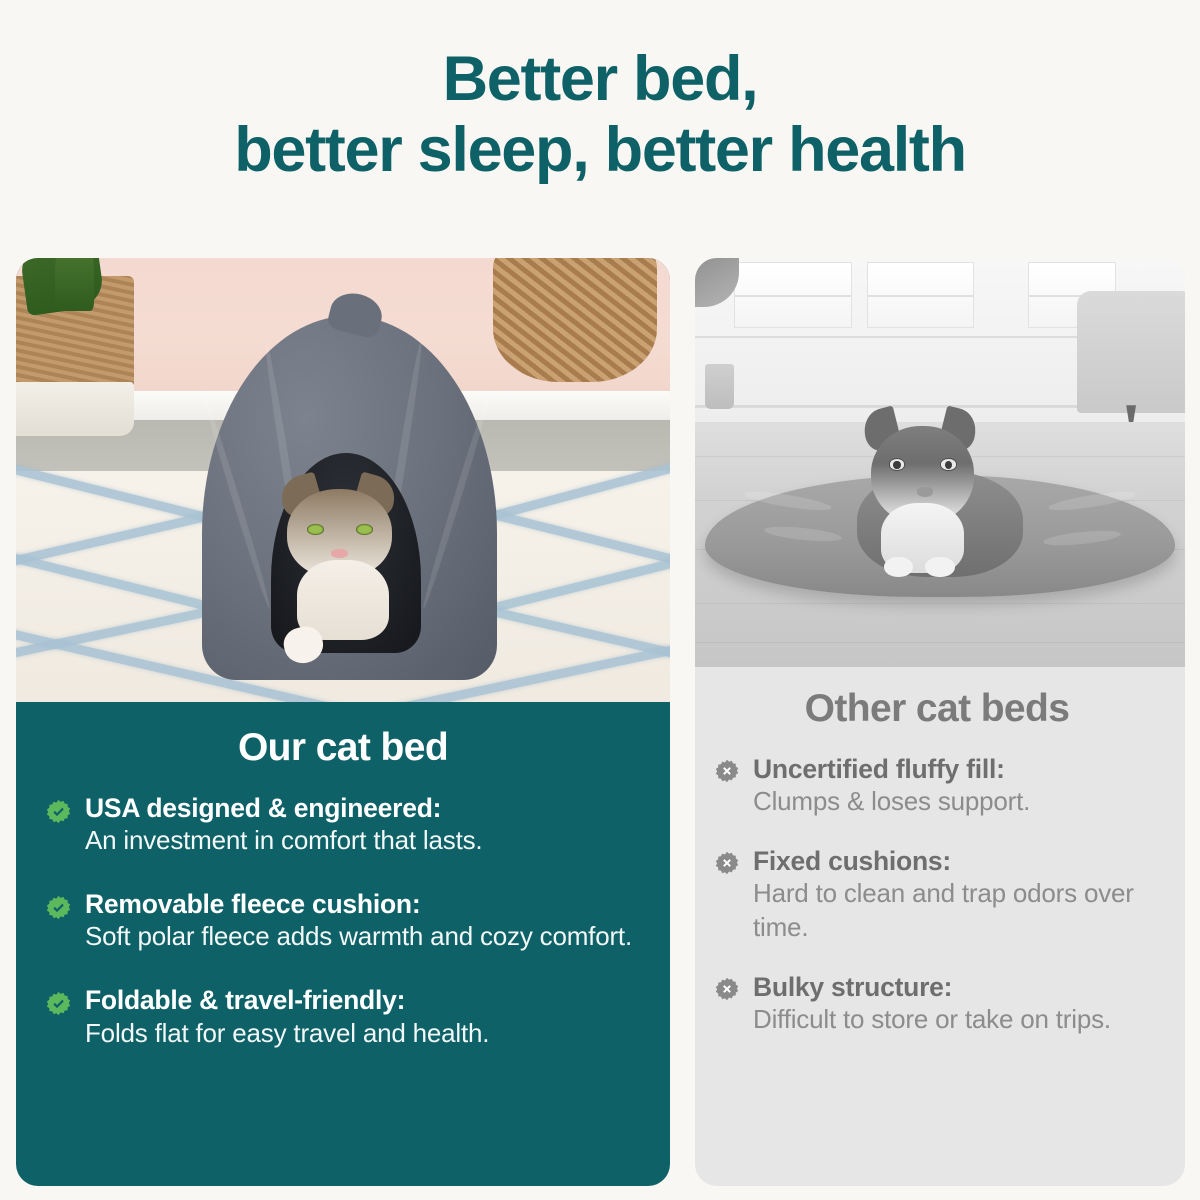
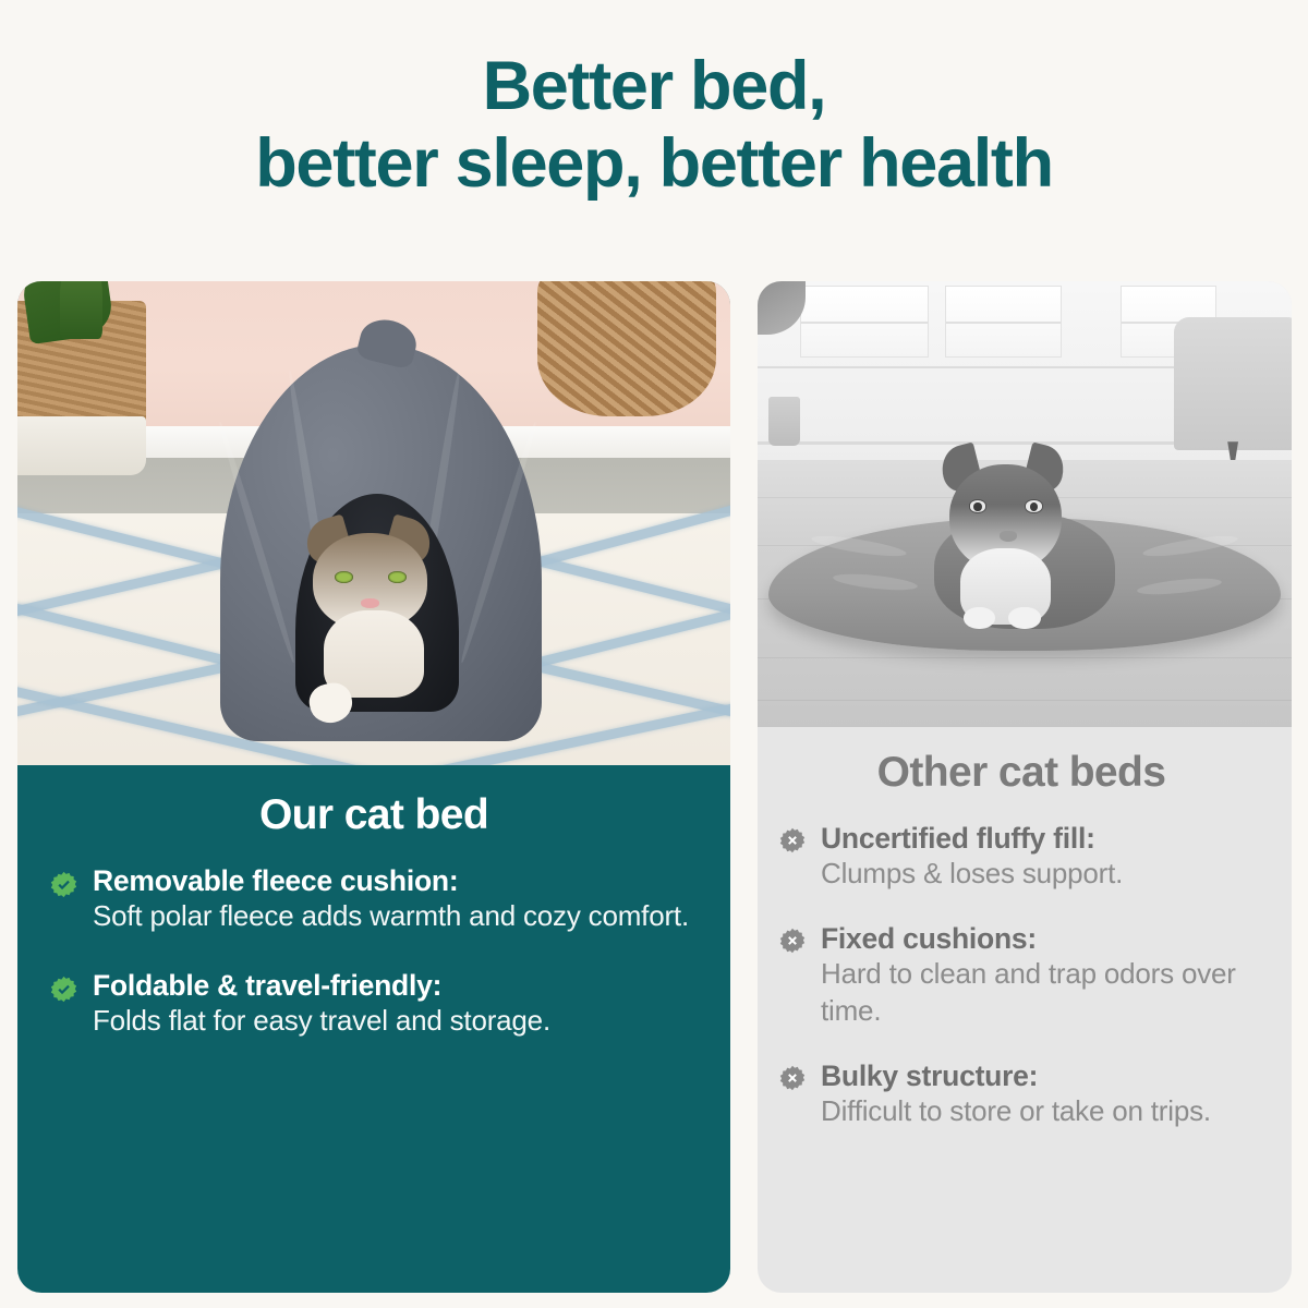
  Better bed,
  better sleep, better health
  Our cat bed
- USA designed & engineered:
- An investment in comfort that lasts.
  Removable fleece cushion:
  Soft polar fleece adds warmth and cozy comfort.
  Foldable & travel-friendly:
- Folds flat for easy travel and health.
+ Folds flat for easy travel and storage.
  Other cat beds
  Uncertified fluffy fill:
  Clumps & loses support.
  Fixed cushions:
  Hard to clean and trap odors over time.
  Bulky structure:
  Difficult to store or take on trips.
